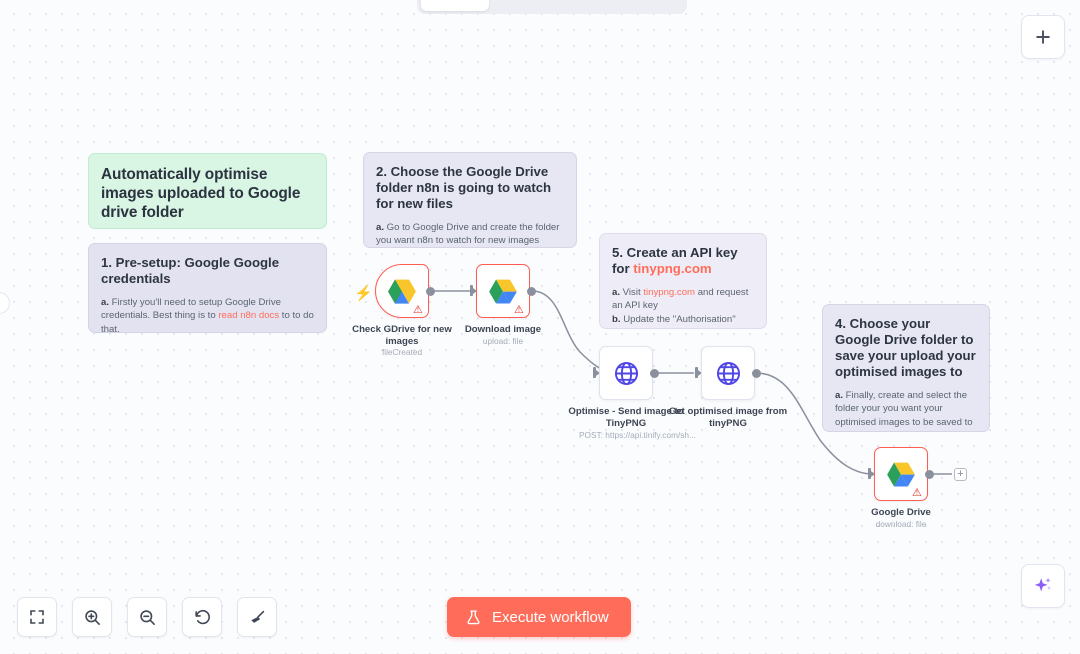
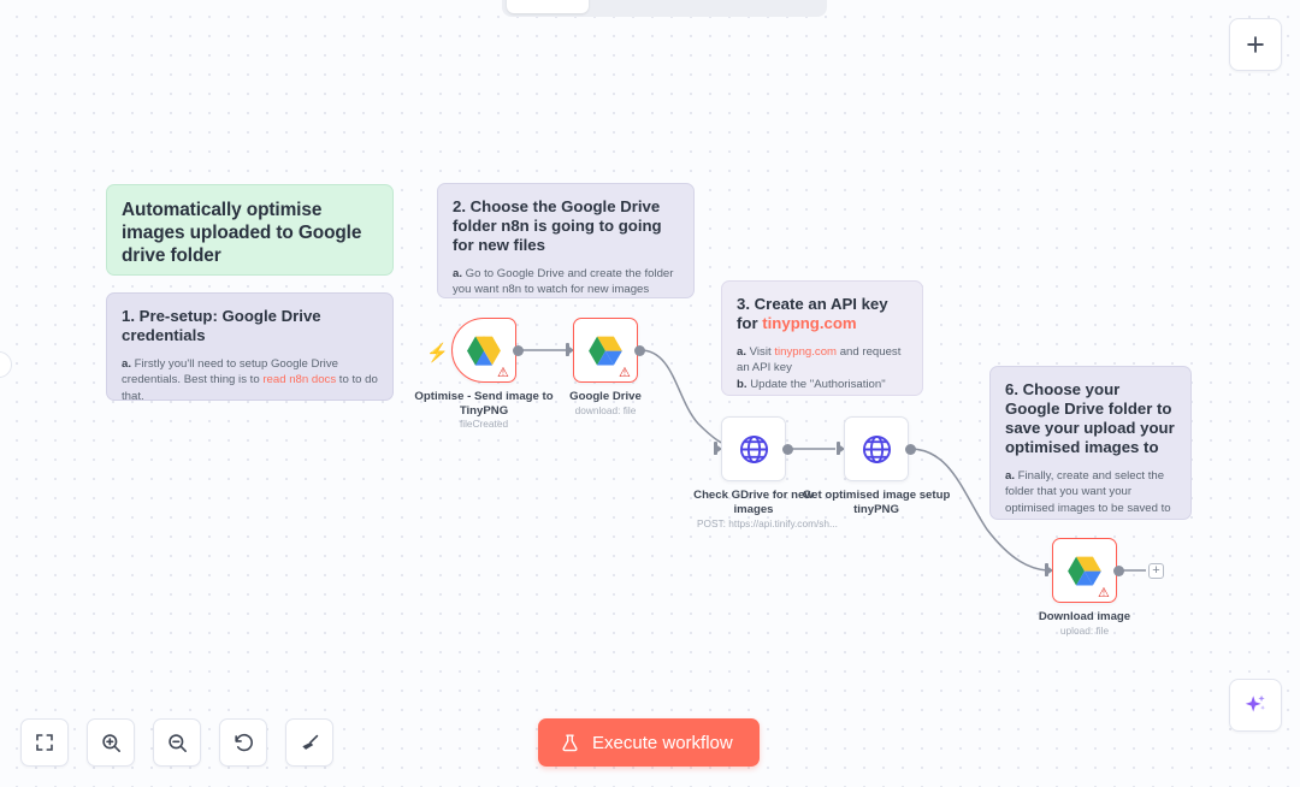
  Automatically optimise images uploaded to Google drive folder
- 1. Pre-setup: Google Google credentials
+ 1. Pre-setup: Google Drive credentials
  a. Firstly you'll need to setup Google Drive credentials. Best thing is to read n8n docs to to do that.
- 2. Choose the Google Drive folder n8n is going to watch for new files
+ 2. Choose the Google Drive folder n8n is going to going for new files
  a. Go to Google Drive and create the folder you want n8n to watch for new images
- 5. Create an API key for tinypng.com
+ 3. Create an API key for tinypng.com
  a. Visit tinypng.com and request an API key
- 4. Choose your Google Drive folder to save your upload your optimised images to
+ 6. Choose your Google Drive folder to save your upload your optimised images to
- a. Finally, create and select the folder your you want your optimised images to be saved to
+ a. Finally, create and select the folder that you want your optimised images to be saved to
  ⚡
  ⚠
- Check GDrive for new images
+ Optimise - Send image to TinyPNG
  fileCreated
  ⚠
- Download image
+ Google Drive
- upload: file
+ download: file
- Optimise - Send image to TinyPNG
+ Check GDrive for new images
  POST: https://api.tinify.com/sh...
- Get optimised image from tinyPNG
+ Get optimised image setup tinyPNG
  ⚠
  +
- Google Drive
+ Download image
- download: file
+ upload: file
  Execute workflow
